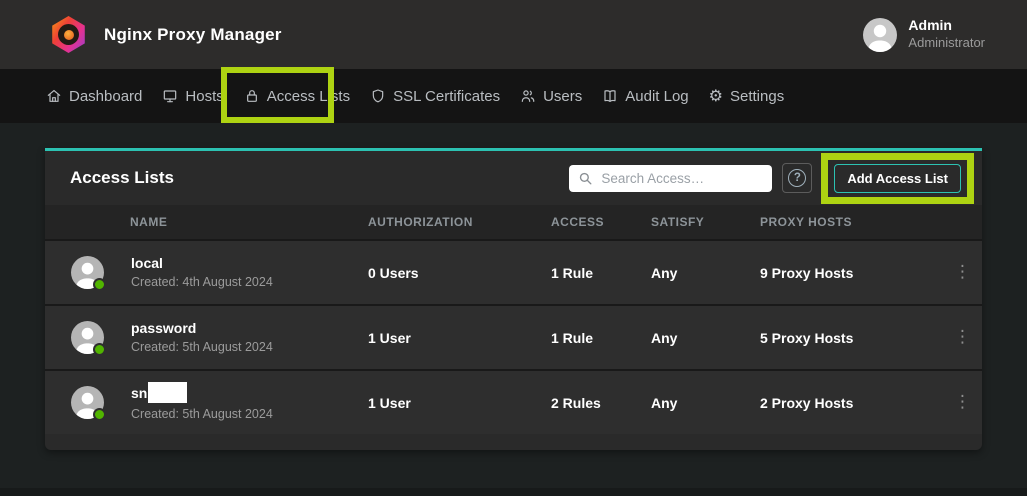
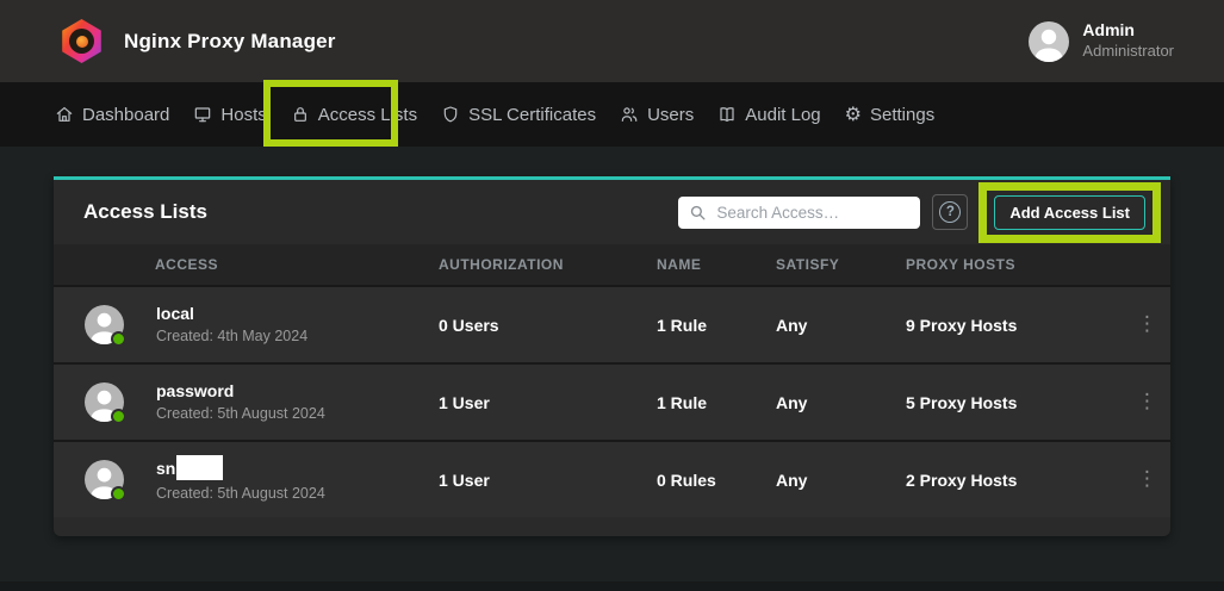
  Nginx Proxy Manager
  Admin
  Administrator
  Dashboard
  Hosts
  Access Lists
  SSL Certificates
  Users
  Audit Log
  ⚙
  Settings
  Access Lists
  Search Access…
  ?
  Add Access List
- NAME
+ ACCESS
  AUTHORIZATION
- ACCESS
+ NAME
  SATISFY
  PROXY HOSTS
  local
- Created: 4th August 2024
+ Created: 4th May 2024
  0 Users
  1 Rule
  Any
  9 Proxy Hosts
  ⋮
  password
  Created: 5th August 2024
  1 User
  1 Rule
  Any
  5 Proxy Hosts
  ⋮
  sn
  Created: 5th August 2024
  1 User
- 2 Rules
+ 0 Rules
  Any
  2 Proxy Hosts
  ⋮
